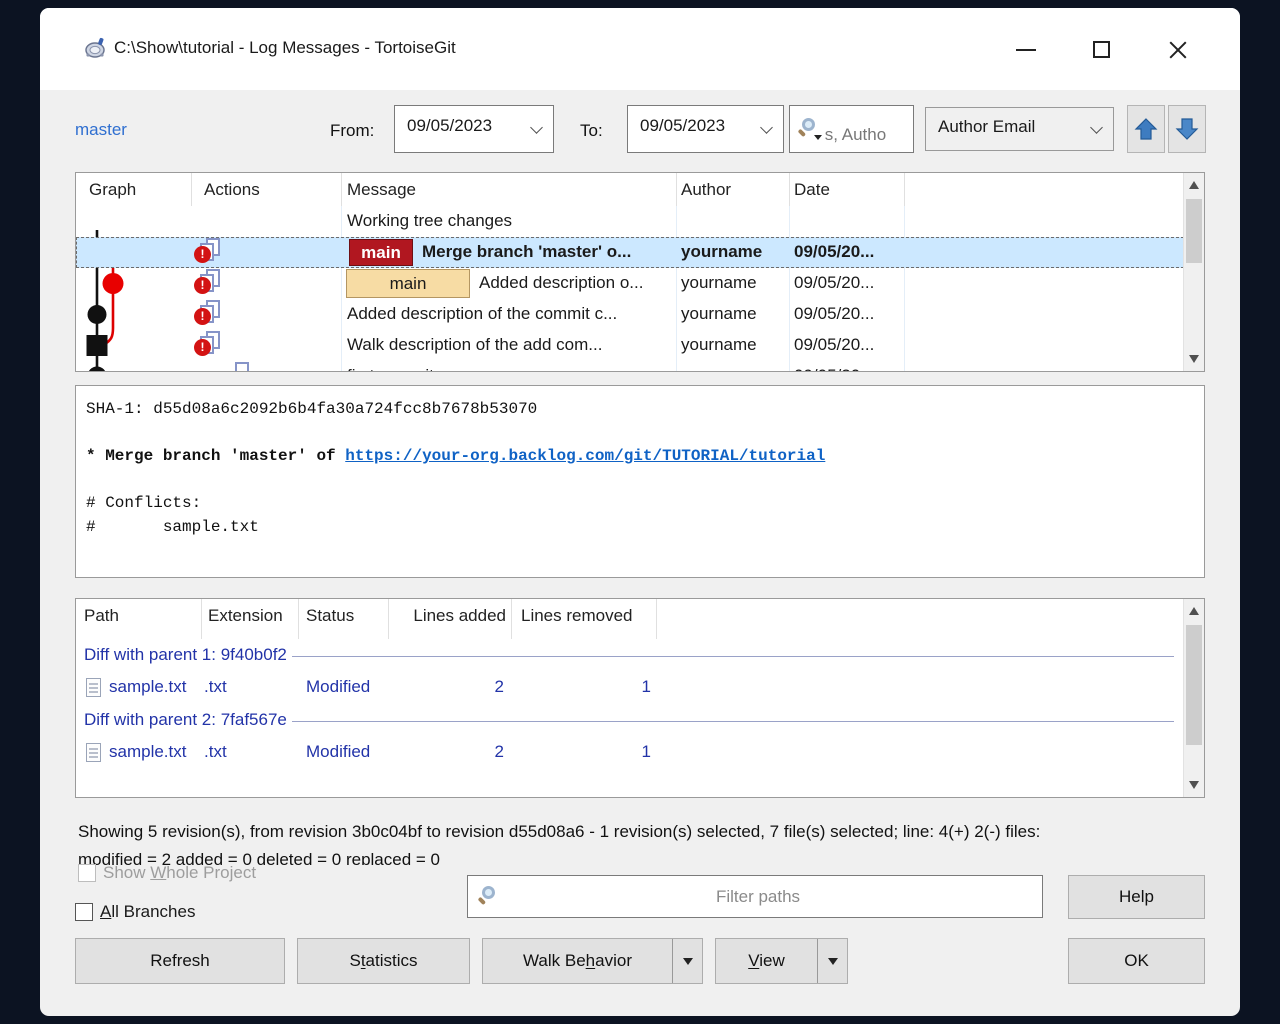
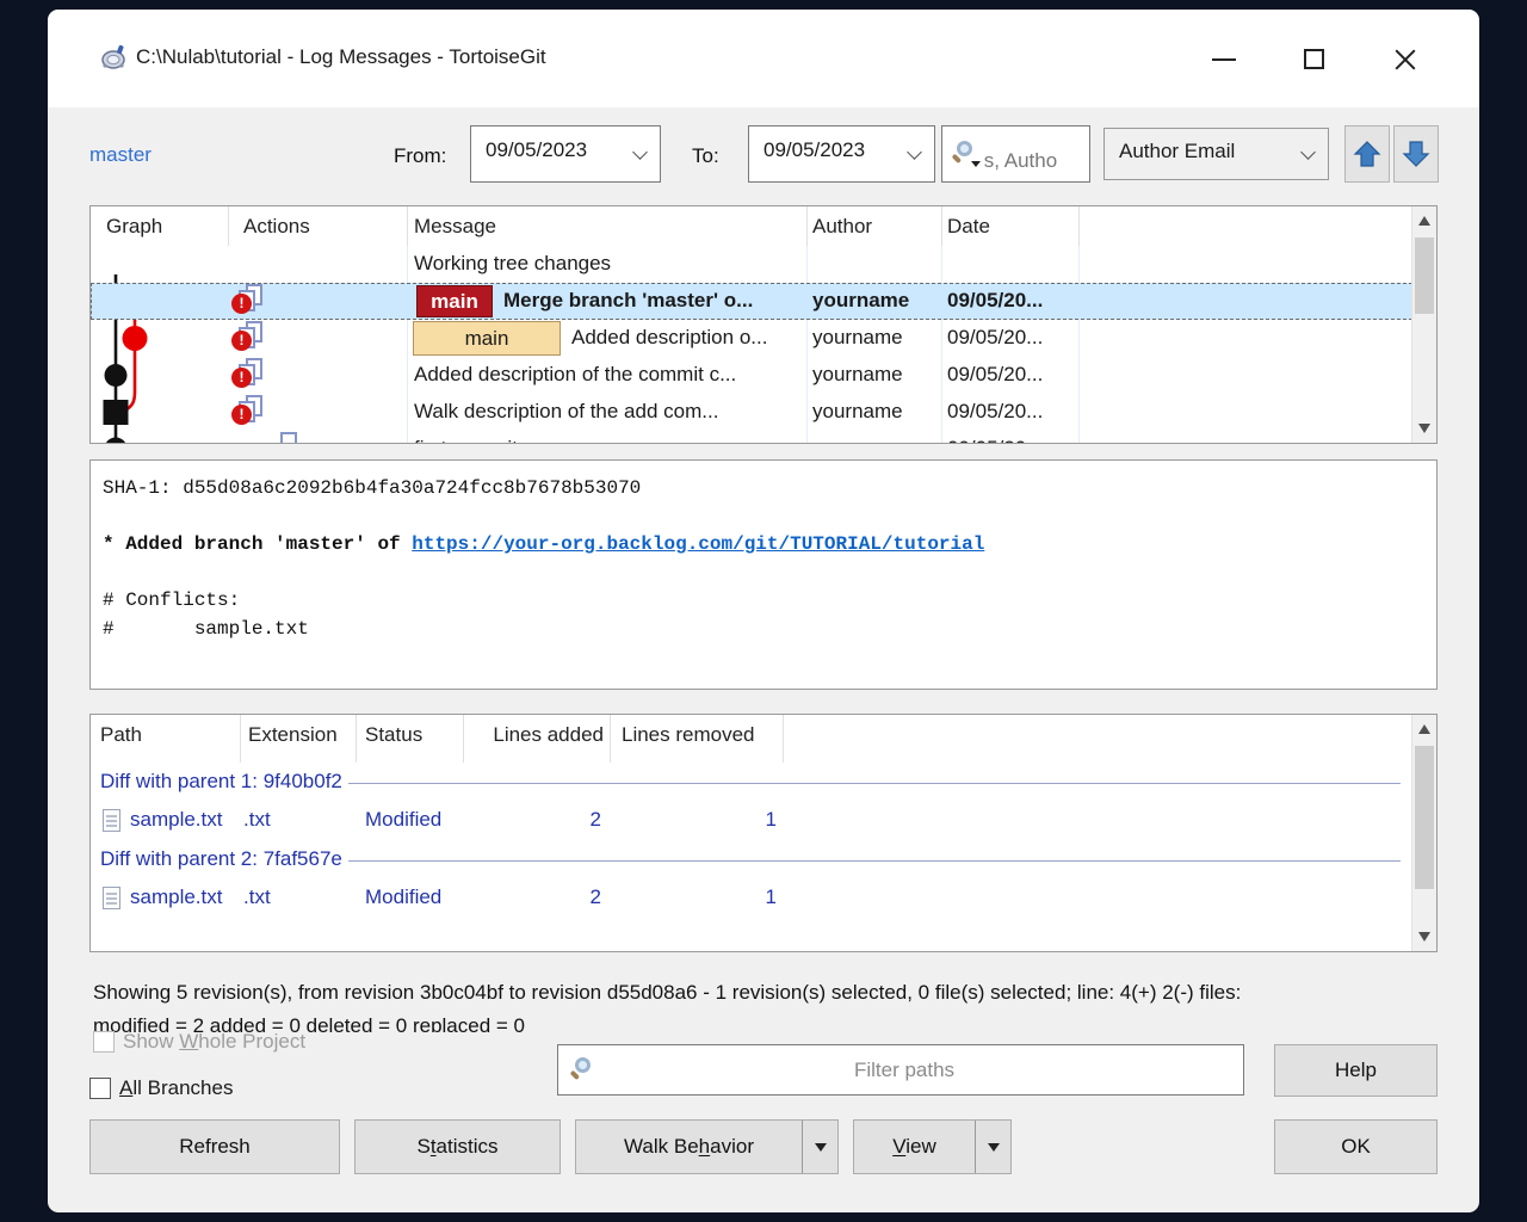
- C:\Show\tutorial - Log Messages - TortoiseGit
+ C:\Nulab\tutorial - Log Messages - TortoiseGit
  master
  From:
  09/05/2023
  To:
  09/05/2023
  s, Autho
  Author Email
  Graph
  Actions
  Message
  Author
  Date
  Working tree changes
  !
  main
  Merge branch 'master' o...
  yourname
  09/05/20...
  !
  main
  Added description o...
  yourname
  09/05/20...
  !
  Added description of the commit c...
  yourname
  09/05/20...
  !
  Walk description of the add com...
  yourname
  09/05/20...
- SHA-1: d55d08a6c2092b6b4fa30a724fcc8b7678b53070 * Merge branch 'master' of https://your-org.backlog.com/git/TUTORIAL/tutorial # Conflicts: # sample.txt
+ SHA-1: d55d08a6c2092b6b4fa30a724fcc8b7678b53070 * Added branch 'master' of https://your-org.backlog.com/git/TUTORIAL/tutorial # Conflicts: # sample.txt
  Path
  Extension
  Status
  Lines added
  Lines removed
  Diff with parent 1: 9f40b0f2
  sample.txt
  .txt
  Modified
  2
  1
  Diff with parent 2: 7faf567e
  sample.txt
  .txt
  Modified
  2
  1
- Showing 5 revision(s), from revision 3b0c04bf to revision d55d08a6 - 1 revision(s) selected, 7 file(s) selected; line: 4(+) 2(-) files:
+ Showing 5 revision(s), from revision 3b0c04bf to revision d55d08a6 - 1 revision(s) selected, 0 file(s) selected; line: 4(+) 2(-) files:
  modified = 2 added = 0 deleted = 0 replaced = 0
  Show Whole Project
  All Branches
  Filter paths
  Help
  Refresh
  Statistics
  Walk Behavior
  View
  OK
